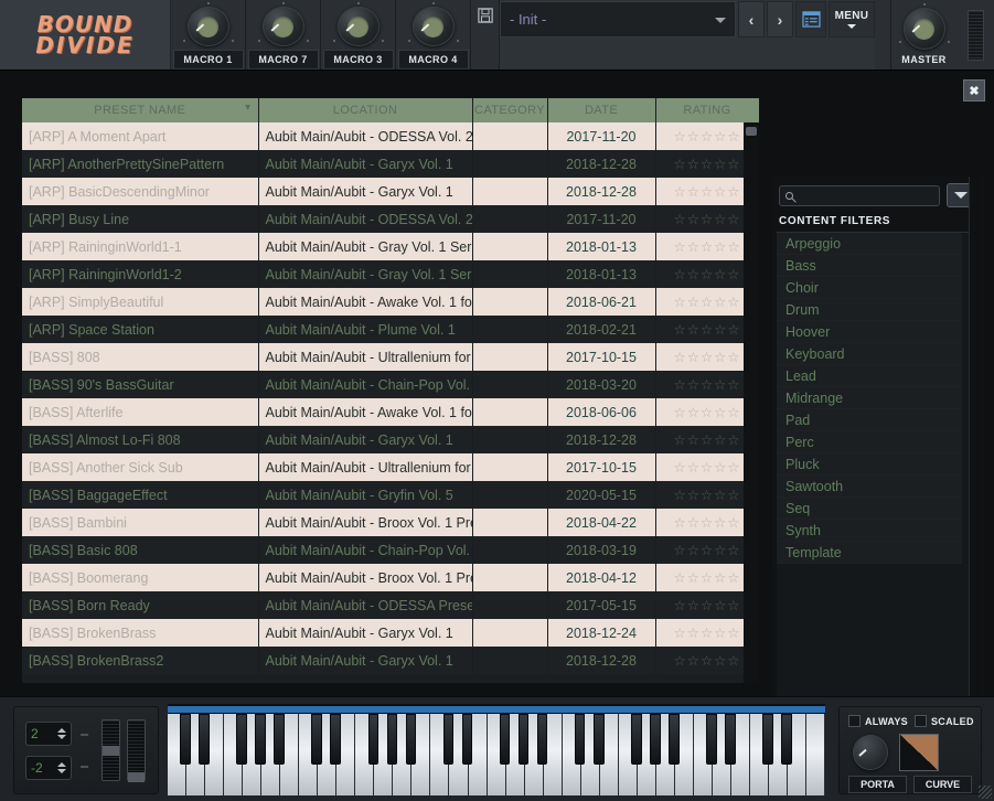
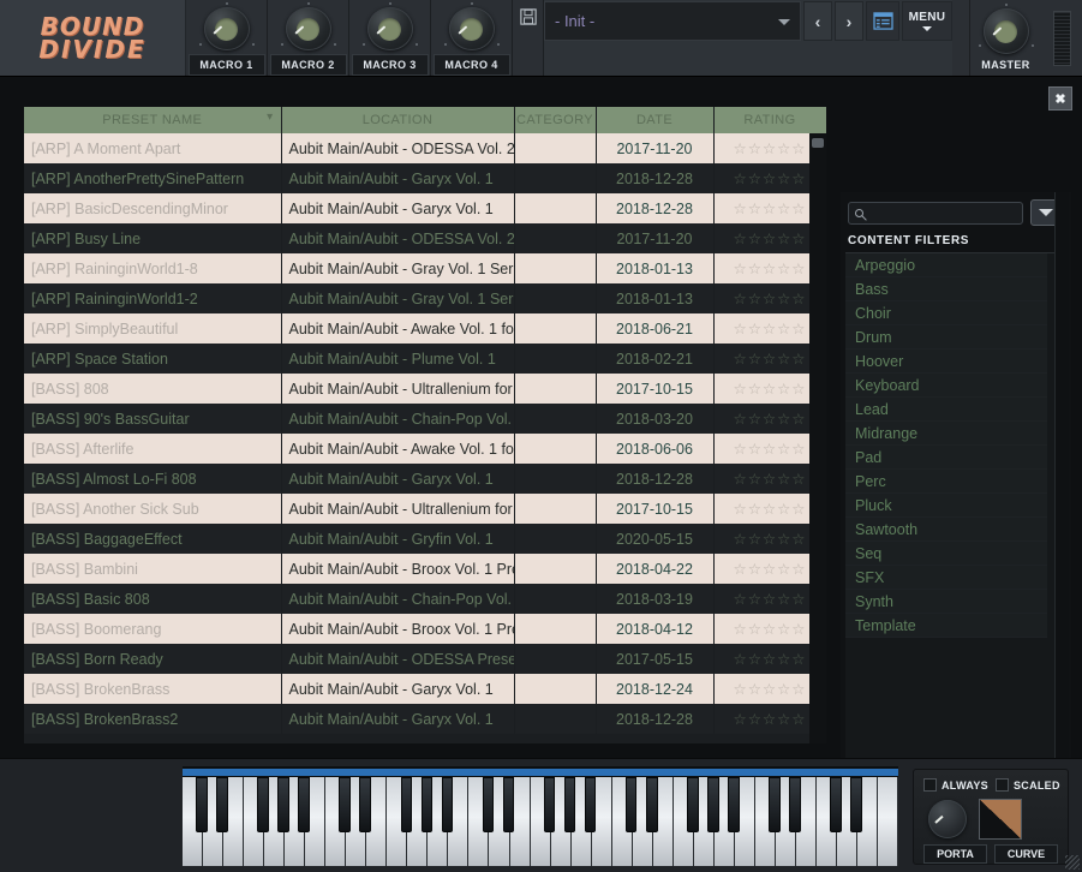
  BOUND
  DIVIDE
  MACRO 1
- MACRO 7
+ MACRO 2
  MACRO 3
  MACRO 4
  - Init -
  ‹
  ›
  MENU
  MASTER
  ✖
  PRESET NAME	LOCATION	CATEGORY	DATE	RATING
  [ARP] A Moment Apart	Aubit Main/Aubit - ODESSA Vol. 2		2017-11-20	☆☆☆☆☆
  [ARP] AnotherPrettySinePattern	Aubit Main/Aubit - Garyx Vol. 1		2018-12-28	☆☆☆☆☆
  [ARP] BasicDescendingMinor	Aubit Main/Aubit - Garyx Vol. 1		2018-12-28	☆☆☆☆☆
  [ARP] Busy Line	Aubit Main/Aubit - ODESSA Vol. 2		2017-11-20	☆☆☆☆☆
- [ARP] RaininginWorld1-1	Aubit Main/Aubit - Gray Vol. 1 Ser		2018-01-13	☆☆☆☆☆
+ [ARP] RaininginWorld1-8	Aubit Main/Aubit - Gray Vol. 1 Ser		2018-01-13	☆☆☆☆☆
  [ARP] RaininginWorld1-2	Aubit Main/Aubit - Gray Vol. 1 Ser		2018-01-13	☆☆☆☆☆
  [ARP] SimplyBeautiful	Aubit Main/Aubit - Awake Vol. 1 fo		2018-06-21	☆☆☆☆☆
  [ARP] Space Station	Aubit Main/Aubit - Plume Vol. 1		2018-02-21	☆☆☆☆☆
  [BASS] 808	Aubit Main/Aubit - Ultrallenium for		2017-10-15	☆☆☆☆☆
  [BASS] 90's BassGuitar	Aubit Main/Aubit - Chain-Pop Vol.		2018-03-20	☆☆☆☆☆
  [BASS] Afterlife	Aubit Main/Aubit - Awake Vol. 1 fo		2018-06-06	☆☆☆☆☆
  [BASS] Almost Lo-Fi 808	Aubit Main/Aubit - Garyx Vol. 1		2018-12-28	☆☆☆☆☆
  [BASS] Another Sick Sub	Aubit Main/Aubit - Ultrallenium for		2017-10-15	☆☆☆☆☆
- [BASS] BaggageEffect	Aubit Main/Aubit - Gryfin Vol. 5		2020-05-15	☆☆☆☆☆
+ [BASS] BaggageEffect	Aubit Main/Aubit - Gryfin Vol. 1		2020-05-15	☆☆☆☆☆
  [BASS] Bambini	Aubit Main/Aubit - Broox Vol. 1 Pr		2018-04-22	☆☆☆☆☆
  [BASS] Basic 808	Aubit Main/Aubit - Chain-Pop Vol.		2018-03-19	☆☆☆☆☆
  [BASS] Boomerang	Aubit Main/Aubit - Broox Vol. 1 Pr		2018-04-12	☆☆☆☆☆
  [BASS] Born Ready	Aubit Main/Aubit - ODESSA Prese		2017-05-15	☆☆☆☆☆
  [BASS] BrokenBrass	Aubit Main/Aubit - Garyx Vol. 1		2018-12-24	☆☆☆☆☆
  [BASS] BrokenBrass2	Aubit Main/Aubit - Garyx Vol. 1		2018-12-28	☆☆☆☆☆
  CONTENT FILTERS
  Arpeggio
  Bass
  Choir
  Drum
  Hoover
  Keyboard
  Lead
  Midrange
  Pad
  Perc
  Pluck
  Sawtooth
  Seq
+ SFX
  Synth
  Template
- 2
- -2
  ALWAYS
  SCALED
  PORTA
  CURVE
